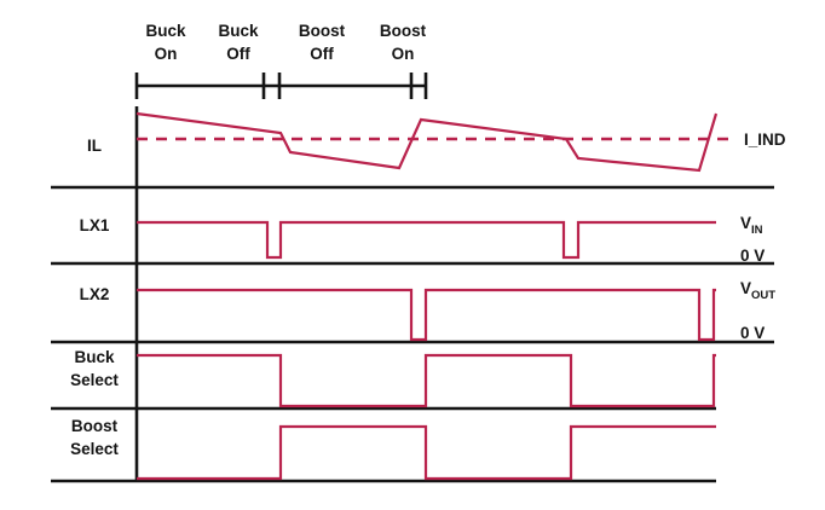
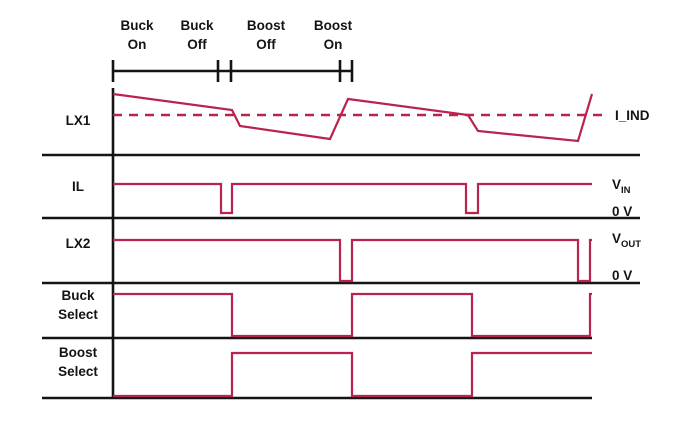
  Buck
  On
  Buck
  Off
  Boost
  Off
  Boost
  On
- IL
+ LX1
  I_IND
- LX1
+ IL
  VIN
  0 V
  LX2
  VOUT
  0 V
  Buck
  Select
  Boost
  Select
